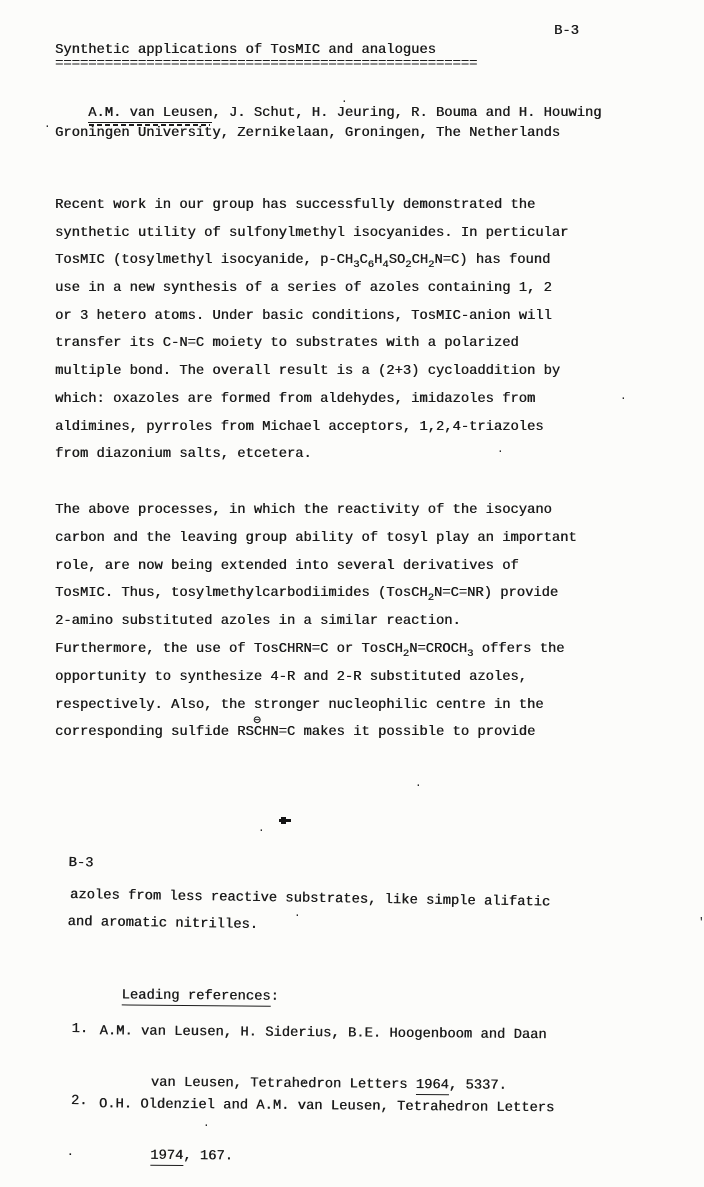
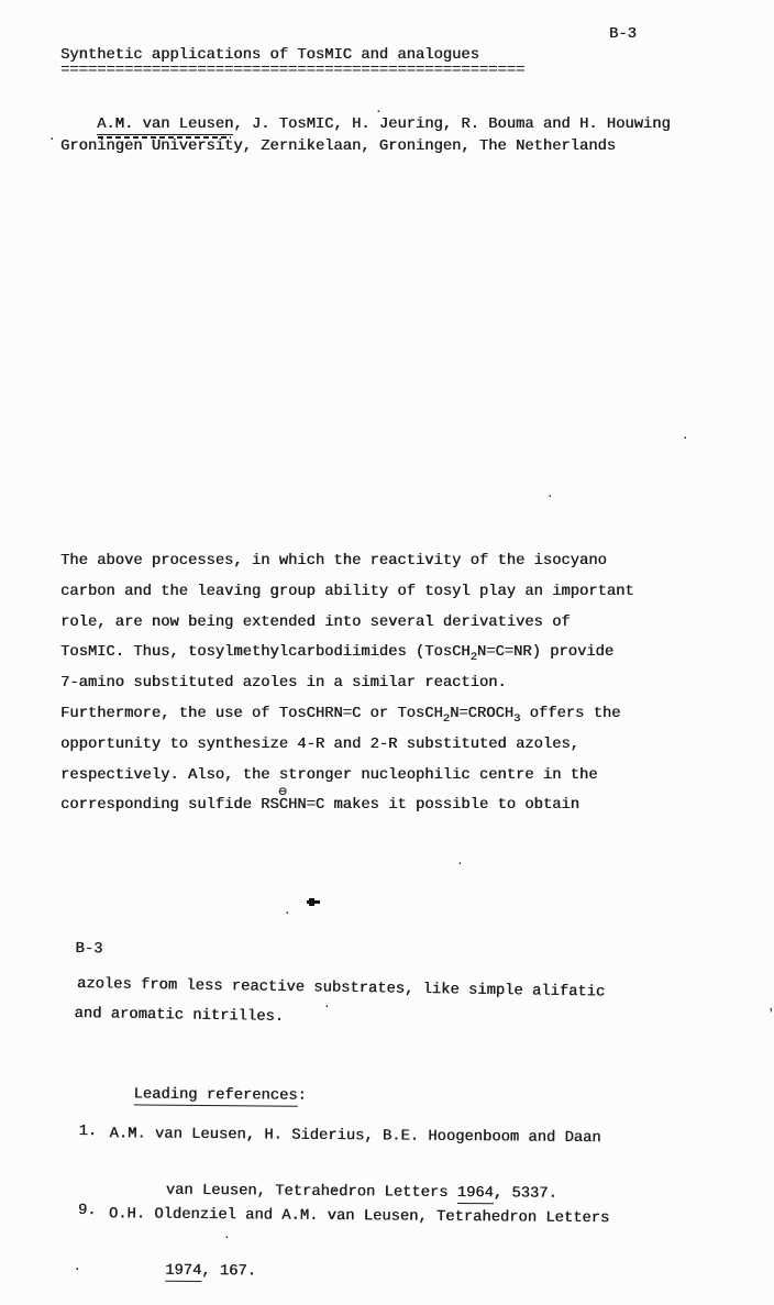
  B-3
  Synthetic applications of TosMIC and analogues
  ===================================================
- A.M. van Leusen, J. Schut, H. Jeuring, R. Bouma and H. Houwing
+ A.M. van Leusen, J. TosMIC, H. Jeuring, R. Bouma and H. Houwing
  Groningen University, Zernikelaan, Groningen, The Netherlands
- Recent work in our group has successfully demonstrated the
- synthetic utility of sulfonylmethyl isocyanides. In perticular
- TosMIC (tosylmethyl isocyanide, p-CH3C6H4SO2CH2N=C) has found
- use in a new synthesis of a series of azoles containing 1, 2
- or 3 hetero atoms. Under basic conditions, TosMIC-anion will
- transfer its C-N=C moiety to substrates with a polarized
- multiple bond. The overall result is a (2+3) cycloaddition by
- which: oxazoles are formed from aldehydes, imidazoles from
- aldimines, pyrroles from Michael acceptors, 1,2,4-triazoles
- from diazonium salts, etcetera.
  The above processes, in which the reactivity of the isocyano
  carbon and the leaving group ability of tosyl play an important
  role, are now being extended into several derivatives of
  TosMIC. Thus, tosylmethylcarbodiimides (TosCH2N=C=NR) provide
- 2-amino substituted azoles in a similar reaction.
+ 7-amino substituted azoles in a similar reaction.
  Furthermore, the use of TosCHRN=C or TosCH2N=CROCH3 offers the
  opportunity to synthesize 4-R and 2-R substituted azoles,
  respectively. Also, the stronger nucleophilic centre in the
  corresponding sulfide RS
  ⊖
- CHN=C makes it possible to provide
+ CHN=C makes it possible to obtain
  B-3
  azoles from less reactive substrates, like simple alifatic
  and aromatic nitrilles.
  Leading references:
  1.
  A.M. van Leusen, H. Siderius, B.E. Hoogenboom and Daan
  van Leusen, Tetrahedron Letters 1964, 5337.
- 2.
+ 9.
  O.H. Oldenziel and A.M. van Leusen, Tetrahedron Letters
  1974, 167.
  .
  .
  '
  .
  .
  .
  .
  .
  .
  .
  .
  .
